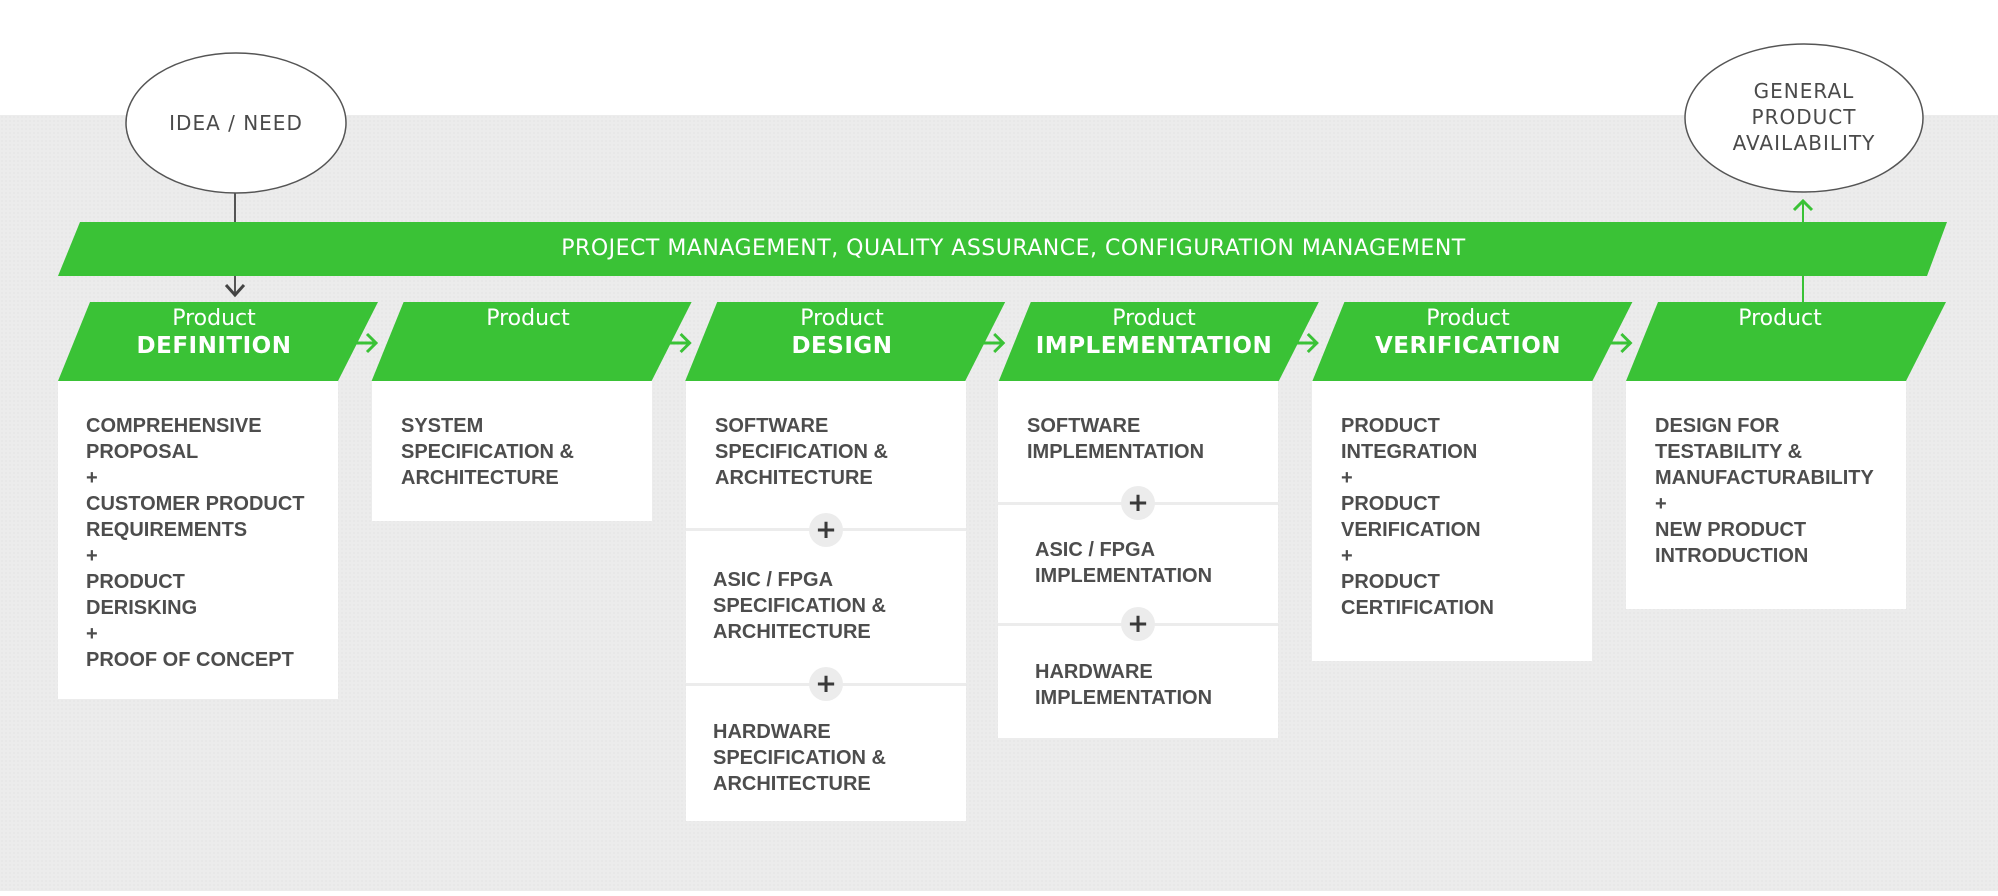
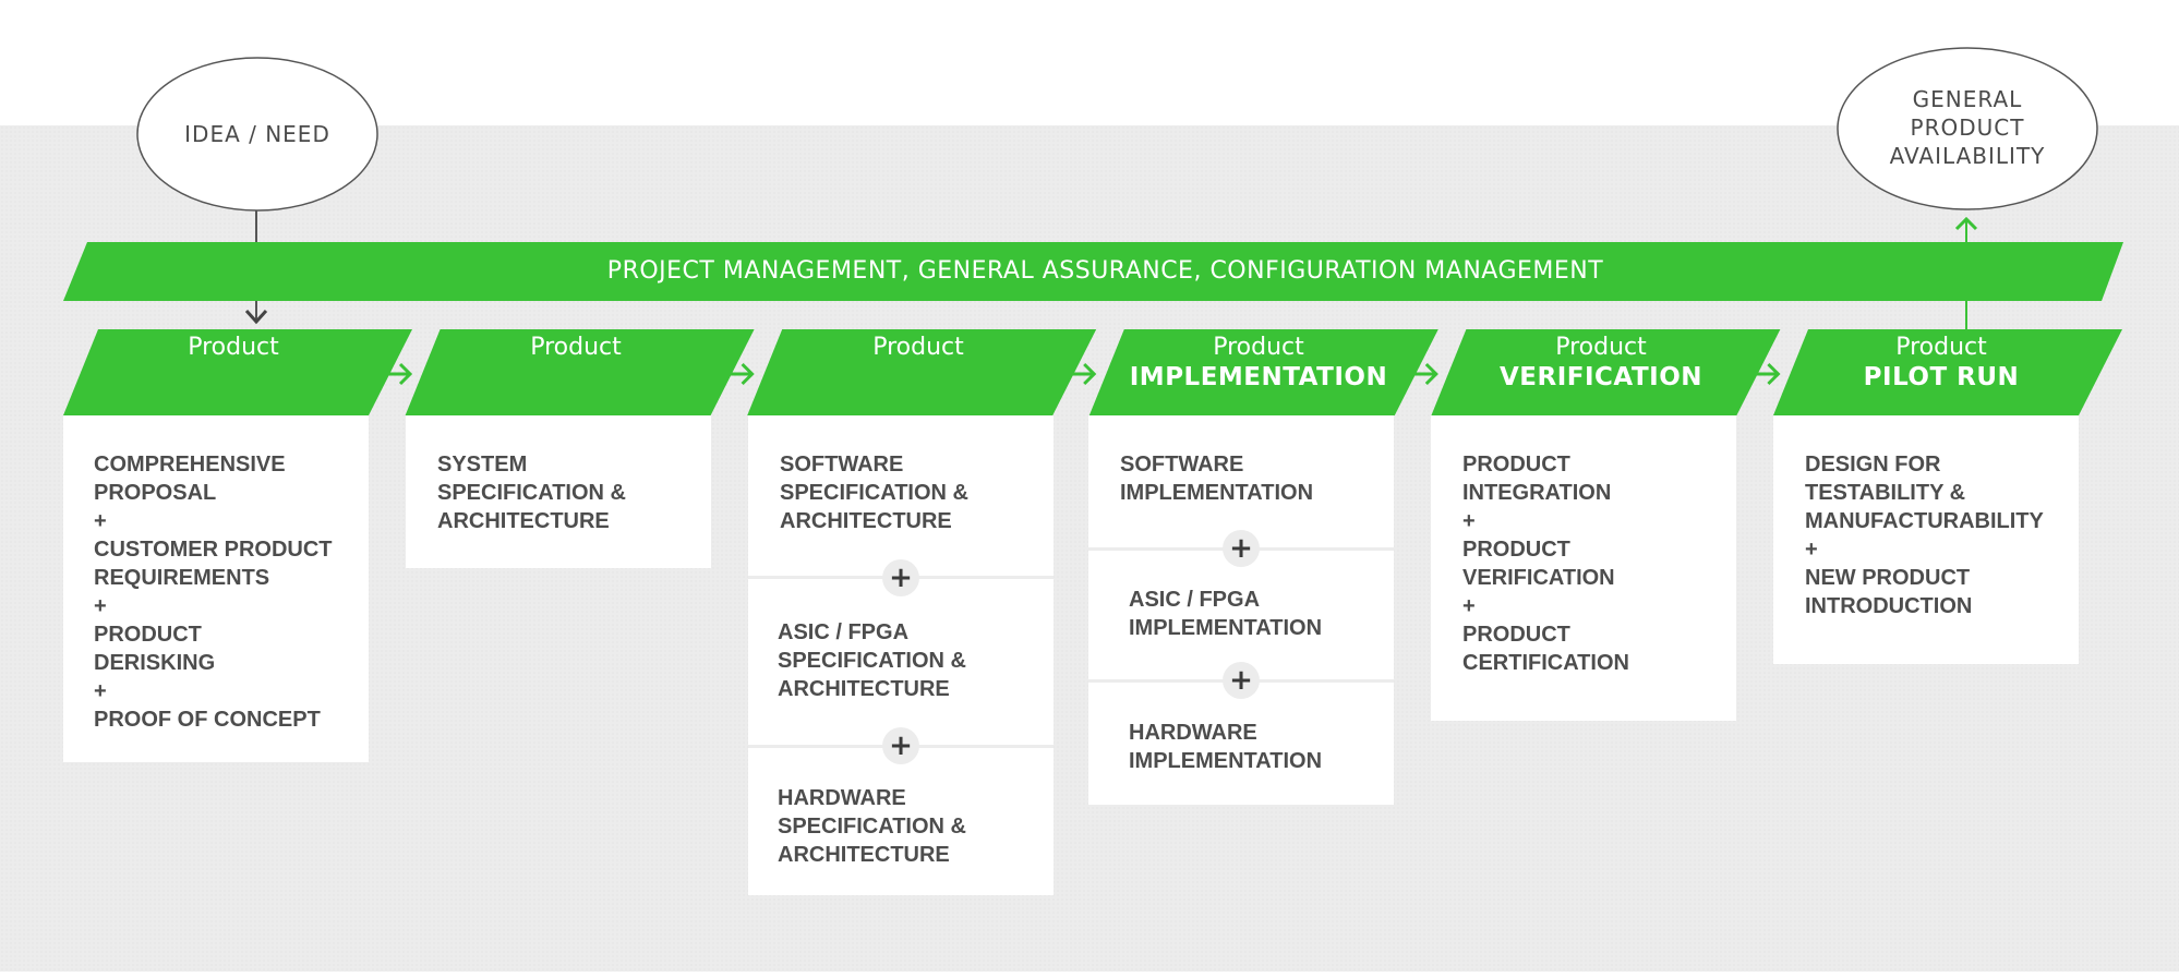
  IDEA / NEED
  GENERAL
  PRODUCT
  AVAILABILITY
- PROJECT MANAGEMENT, QUALITY ASSURANCE, CONFIGURATION MANAGEMENT
+ PROJECT MANAGEMENT, GENERAL ASSURANCE, CONFIGURATION MANAGEMENT
  Product
- DEFINITION
  Product
  Product
- DESIGN
  Product
  IMPLEMENTATION
  Product
  VERIFICATION
  Product
+ PILOT RUN
  COMPREHENSIVE
  PROPOSAL
  +
  CUSTOMER PRODUCT
  REQUIREMENTS
  +
  PRODUCT
  DERISKING
  +
  PROOF OF CONCEPT
  SYSTEM
  SPECIFICATION &
  ARCHITECTURE
  SOFTWARE
  SPECIFICATION &
  ARCHITECTURE
  +
  ASIC / FPGA
  SPECIFICATION &
  ARCHITECTURE
  +
  HARDWARE
  SPECIFICATION &
  ARCHITECTURE
  SOFTWARE
  IMPLEMENTATION
  +
  ASIC / FPGA
  IMPLEMENTATION
  +
  HARDWARE
  IMPLEMENTATION
  PRODUCT
  INTEGRATION
  +
  PRODUCT
  VERIFICATION
  +
  PRODUCT
  CERTIFICATION
  DESIGN FOR
  TESTABILITY &
  MANUFACTURABILITY
  +
  NEW PRODUCT
  INTRODUCTION
